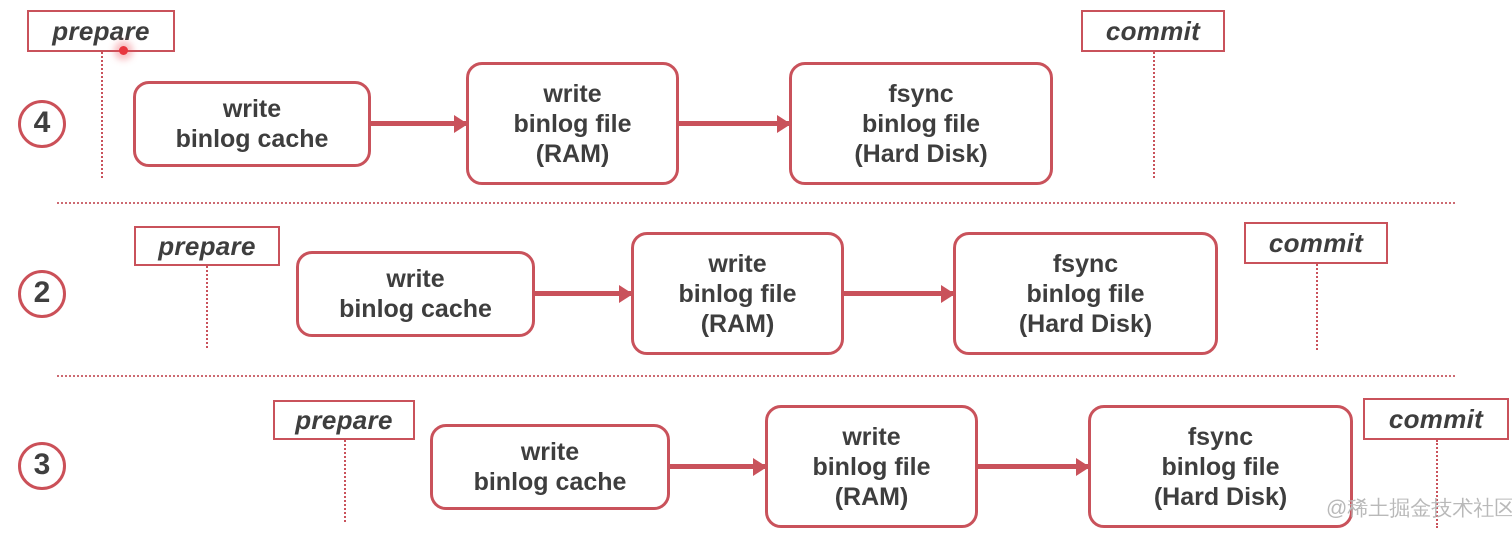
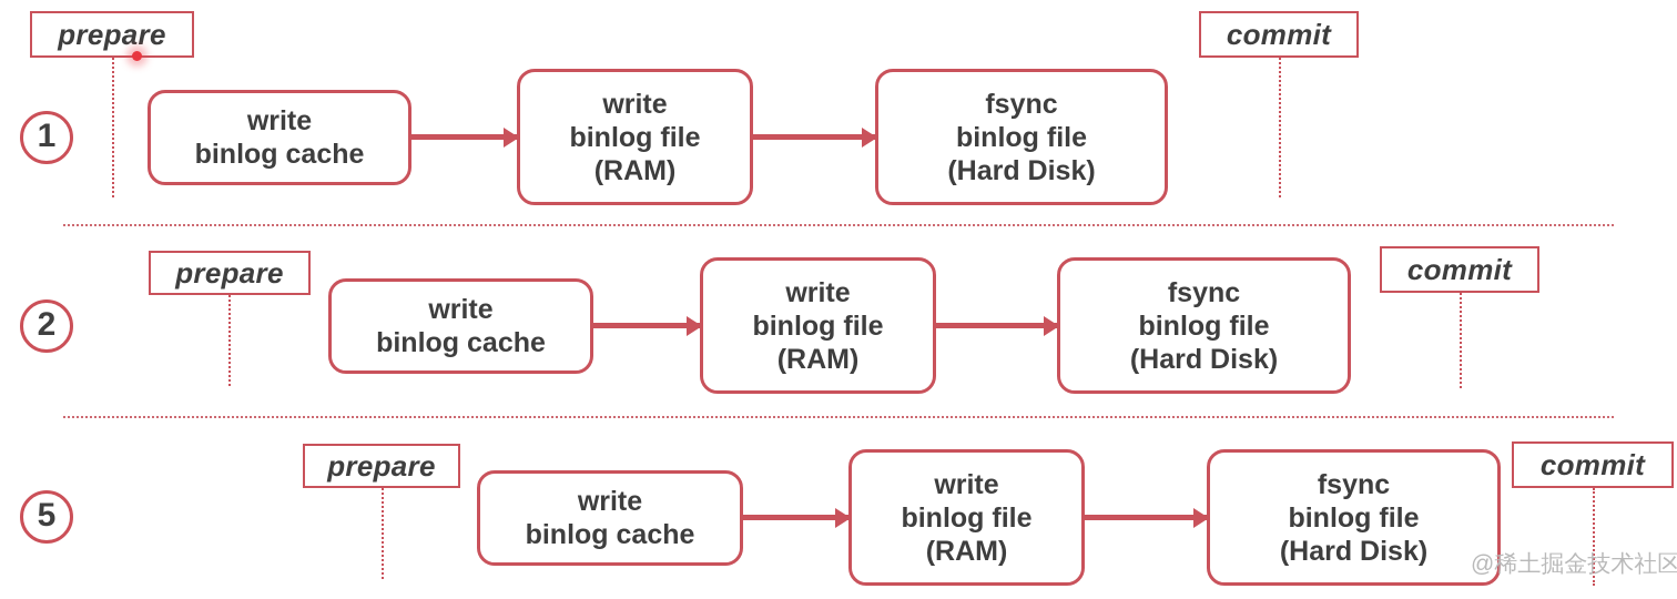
- 4
+ 1
  prepare
  commit
  write
  binlog cache
  write
  binlog file
  (RAM)
  fsync
  binlog file
  (Hard Disk)
  2
  prepare
  commit
  write
  binlog cache
  write
  binlog file
  (RAM)
  fsync
  binlog file
  (Hard Disk)
- 3
+ 5
  prepare
  commit
  write
  binlog cache
  write
  binlog file
  (RAM)
  fsync
  binlog file
  (Hard Disk)
  @稀土掘金技术社区
